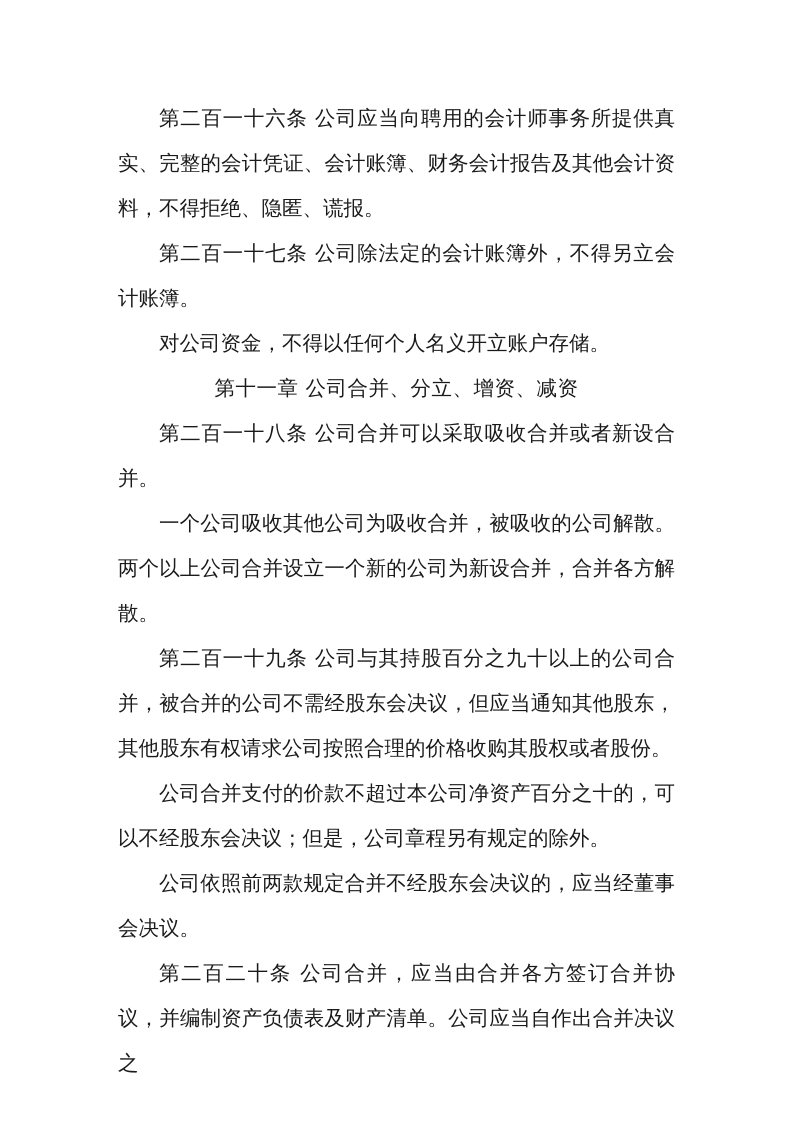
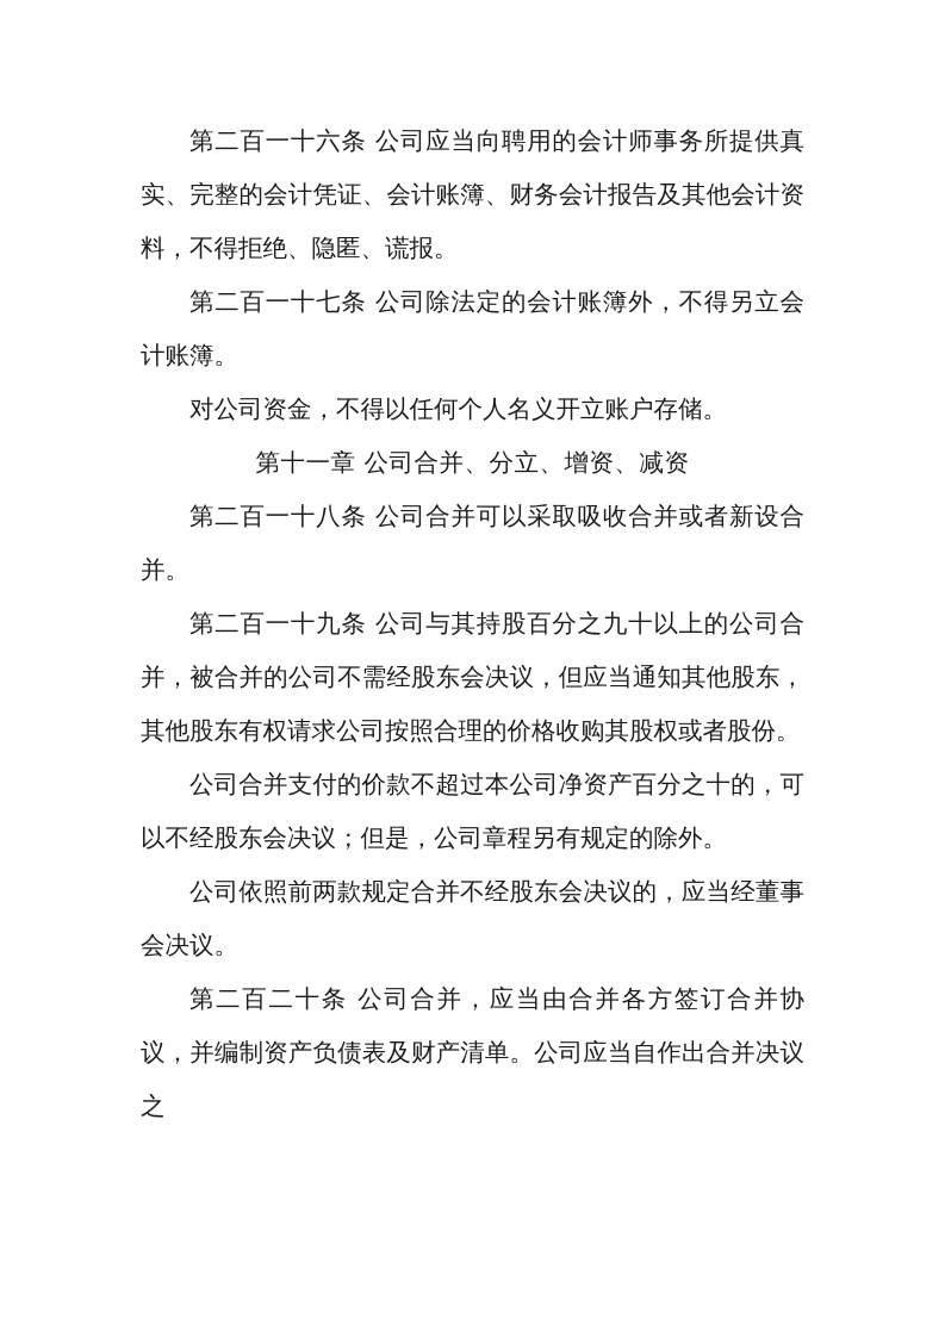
  第二百一十六条 公司应当向聘用的会计师事务所提供真实、完整的会计凭证、会计账簿、财务会计报告及其他会计资料，不得拒绝、隐匿、谎报。
  第二百一十七条 公司除法定的会计账簿外，不得另立会计账簿。
  对公司资金，不得以任何个人名义开立账户存储。
  第十一章 公司合并、分立、增资、减资
  第二百一十八条 公司合并可以采取吸收合并或者新设合并。
- 一个公司吸收其他公司为吸收合并，被吸收的公司解散。两个以上公司合并设立一个新的公司为新设合并，合并各方解散。
  第二百一十九条 公司与其持股百分之九十以上的公司合并，被合并的公司不需经股东会决议，但应当通知其他股东，其他股东有权请求公司按照合理的价格收购其股权或者股份。
  公司合并支付的价款不超过本公司净资产百分之十的，可以不经股东会决议；但是，公司章程另有规定的除外。
  公司依照前两款规定合并不经股东会决议的，应当经董事会决议。
  第二百二十条 公司合并，应当由合并各方签订合并协议，并编制资产负债表及财产清单。公司应当自作出合并决议之
